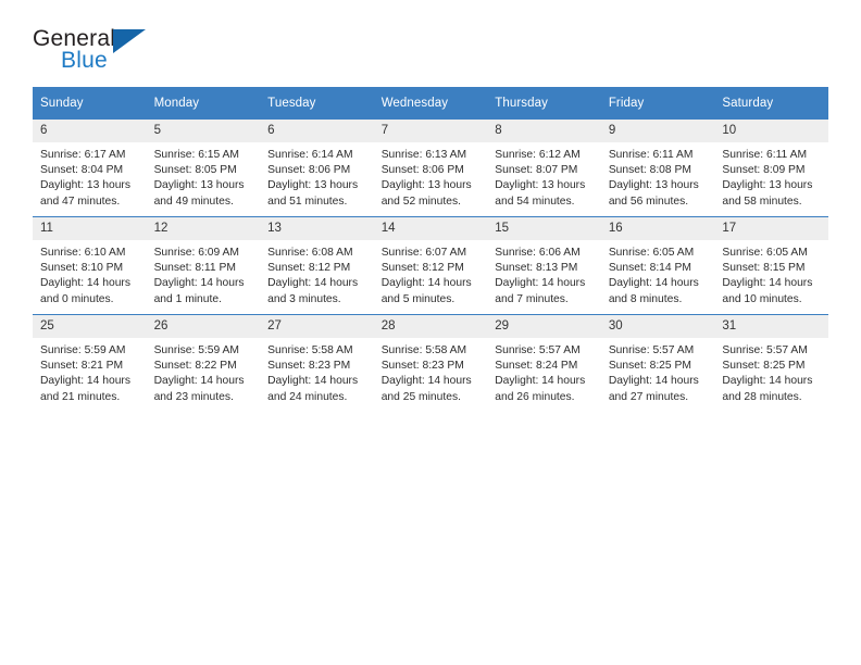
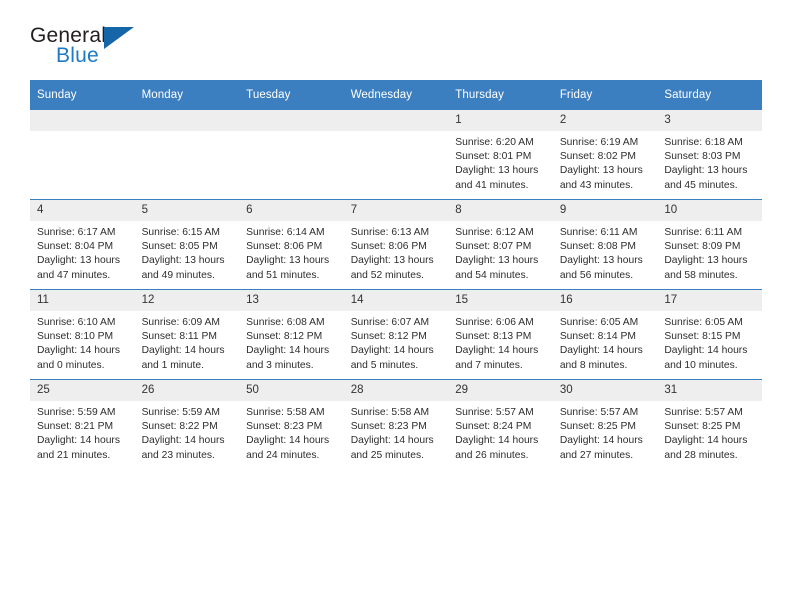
  General
  Blue
  Sunday	Monday	Tuesday	Wednesday	Thursday	Friday	Saturday
+ 				1Sunrise: 6:20 AMSunset: 8:01 PMDaylight: 13 hoursand 41 minutes.	2Sunrise: 6:19 AMSunset: 8:02 PMDaylight: 13 hoursand 43 minutes.	3Sunrise: 6:18 AMSunset: 8:03 PMDaylight: 13 hoursand 45 minutes.
- 6Sunrise: 6:17 AMSunset: 8:04 PMDaylight: 13 hoursand 47 minutes.	5Sunrise: 6:15 AMSunset: 8:05 PMDaylight: 13 hoursand 49 minutes.	6Sunrise: 6:14 AMSunset: 8:06 PMDaylight: 13 hoursand 51 minutes.	7Sunrise: 6:13 AMSunset: 8:06 PMDaylight: 13 hoursand 52 minutes.	8Sunrise: 6:12 AMSunset: 8:07 PMDaylight: 13 hoursand 54 minutes.	9Sunrise: 6:11 AMSunset: 8:08 PMDaylight: 13 hoursand 56 minutes.	10Sunrise: 6:11 AMSunset: 8:09 PMDaylight: 13 hoursand 58 minutes.
+ 4Sunrise: 6:17 AMSunset: 8:04 PMDaylight: 13 hoursand 47 minutes.	5Sunrise: 6:15 AMSunset: 8:05 PMDaylight: 13 hoursand 49 minutes.	6Sunrise: 6:14 AMSunset: 8:06 PMDaylight: 13 hoursand 51 minutes.	7Sunrise: 6:13 AMSunset: 8:06 PMDaylight: 13 hoursand 52 minutes.	8Sunrise: 6:12 AMSunset: 8:07 PMDaylight: 13 hoursand 54 minutes.	9Sunrise: 6:11 AMSunset: 8:08 PMDaylight: 13 hoursand 56 minutes.	10Sunrise: 6:11 AMSunset: 8:09 PMDaylight: 13 hoursand 58 minutes.
  11Sunrise: 6:10 AMSunset: 8:10 PMDaylight: 14 hoursand 0 minutes.	12Sunrise: 6:09 AMSunset: 8:11 PMDaylight: 14 hoursand 1 minute.	13Sunrise: 6:08 AMSunset: 8:12 PMDaylight: 14 hoursand 3 minutes.	14Sunrise: 6:07 AMSunset: 8:12 PMDaylight: 14 hoursand 5 minutes.	15Sunrise: 6:06 AMSunset: 8:13 PMDaylight: 14 hoursand 7 minutes.	16Sunrise: 6:05 AMSunset: 8:14 PMDaylight: 14 hoursand 8 minutes.	17Sunrise: 6:05 AMSunset: 8:15 PMDaylight: 14 hoursand 10 minutes.
- 25Sunrise: 5:59 AMSunset: 8:21 PMDaylight: 14 hoursand 21 minutes.	26Sunrise: 5:59 AMSunset: 8:22 PMDaylight: 14 hoursand 23 minutes.	27Sunrise: 5:58 AMSunset: 8:23 PMDaylight: 14 hoursand 24 minutes.	28Sunrise: 5:58 AMSunset: 8:23 PMDaylight: 14 hoursand 25 minutes.	29Sunrise: 5:57 AMSunset: 8:24 PMDaylight: 14 hoursand 26 minutes.	30Sunrise: 5:57 AMSunset: 8:25 PMDaylight: 14 hoursand 27 minutes.	31Sunrise: 5:57 AMSunset: 8:25 PMDaylight: 14 hoursand 28 minutes.
+ 25Sunrise: 5:59 AMSunset: 8:21 PMDaylight: 14 hoursand 21 minutes.	26Sunrise: 5:59 AMSunset: 8:22 PMDaylight: 14 hoursand 23 minutes.	50Sunrise: 5:58 AMSunset: 8:23 PMDaylight: 14 hoursand 24 minutes.	28Sunrise: 5:58 AMSunset: 8:23 PMDaylight: 14 hoursand 25 minutes.	29Sunrise: 5:57 AMSunset: 8:24 PMDaylight: 14 hoursand 26 minutes.	30Sunrise: 5:57 AMSunset: 8:25 PMDaylight: 14 hoursand 27 minutes.	31Sunrise: 5:57 AMSunset: 8:25 PMDaylight: 14 hoursand 28 minutes.
